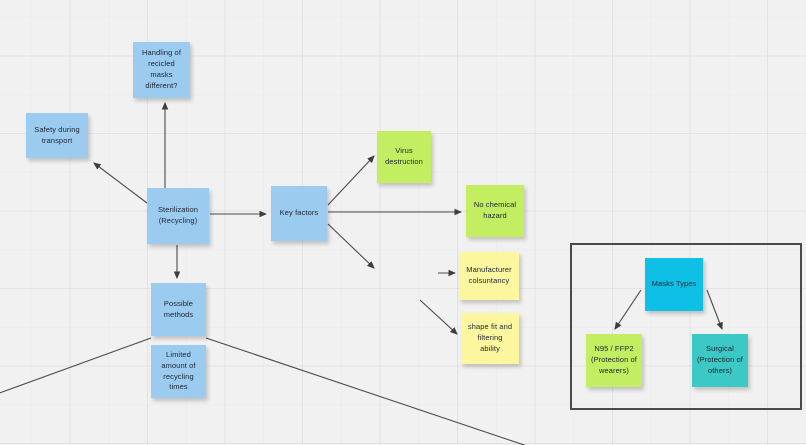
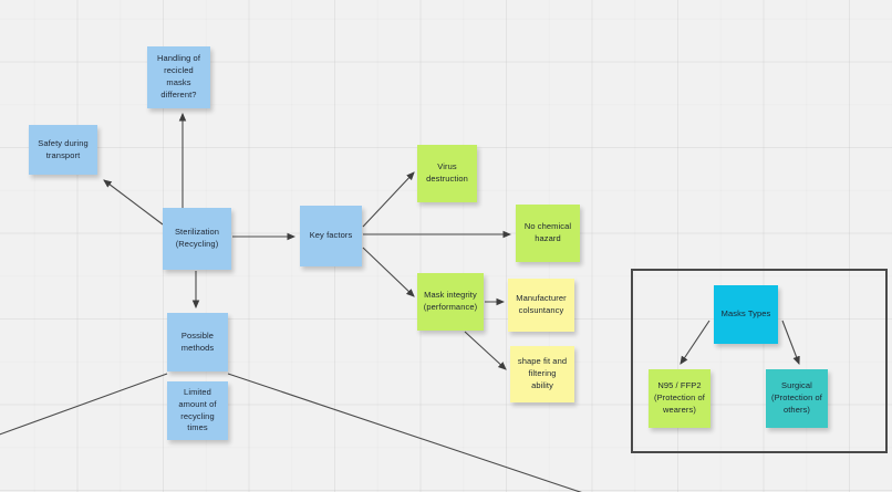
  Handling of
  recicled
  masks
  different?
  Safety during
  transport
  Sterilization
  (Recycling)
  Key factors
  Virus
  destruction
  No chemical
  hazard
+ Mask integrity
+ (performance)
  Manufacturer
  colsuntancy
  shape fit and
  filtering
  ability
  Possible
  methods
  Limited
  amount of
  recycling
  times
  Masks Types
  N95 / FFP2
  (Protection of
  wearers)
  Surgical
  (Protection of
  others)
